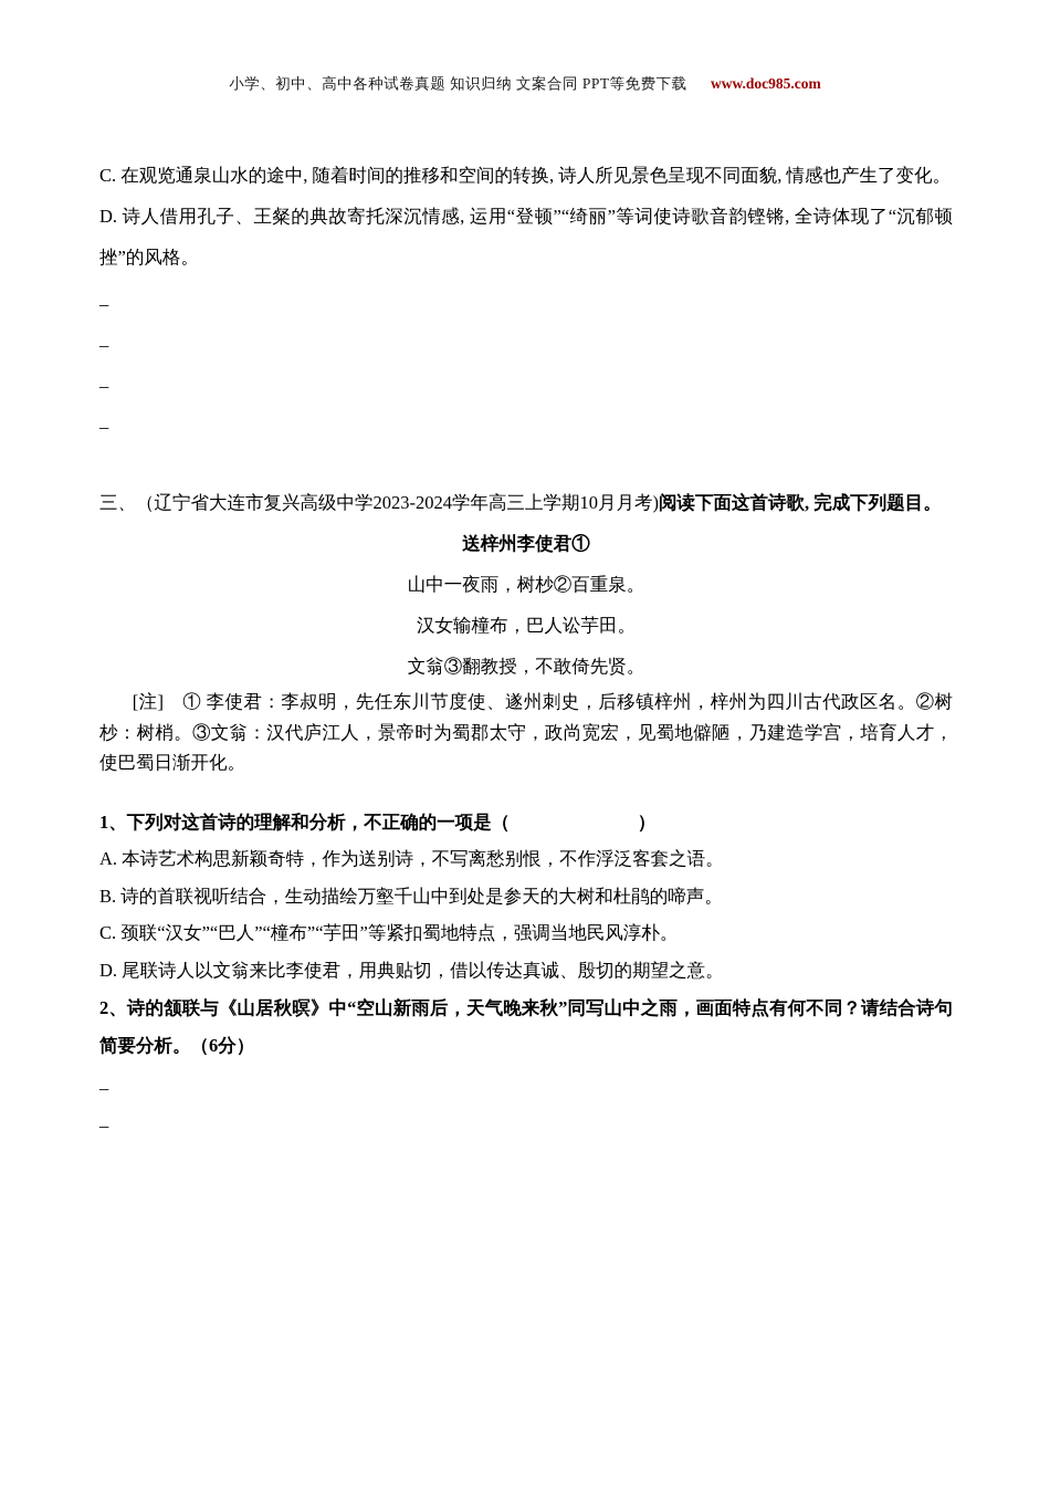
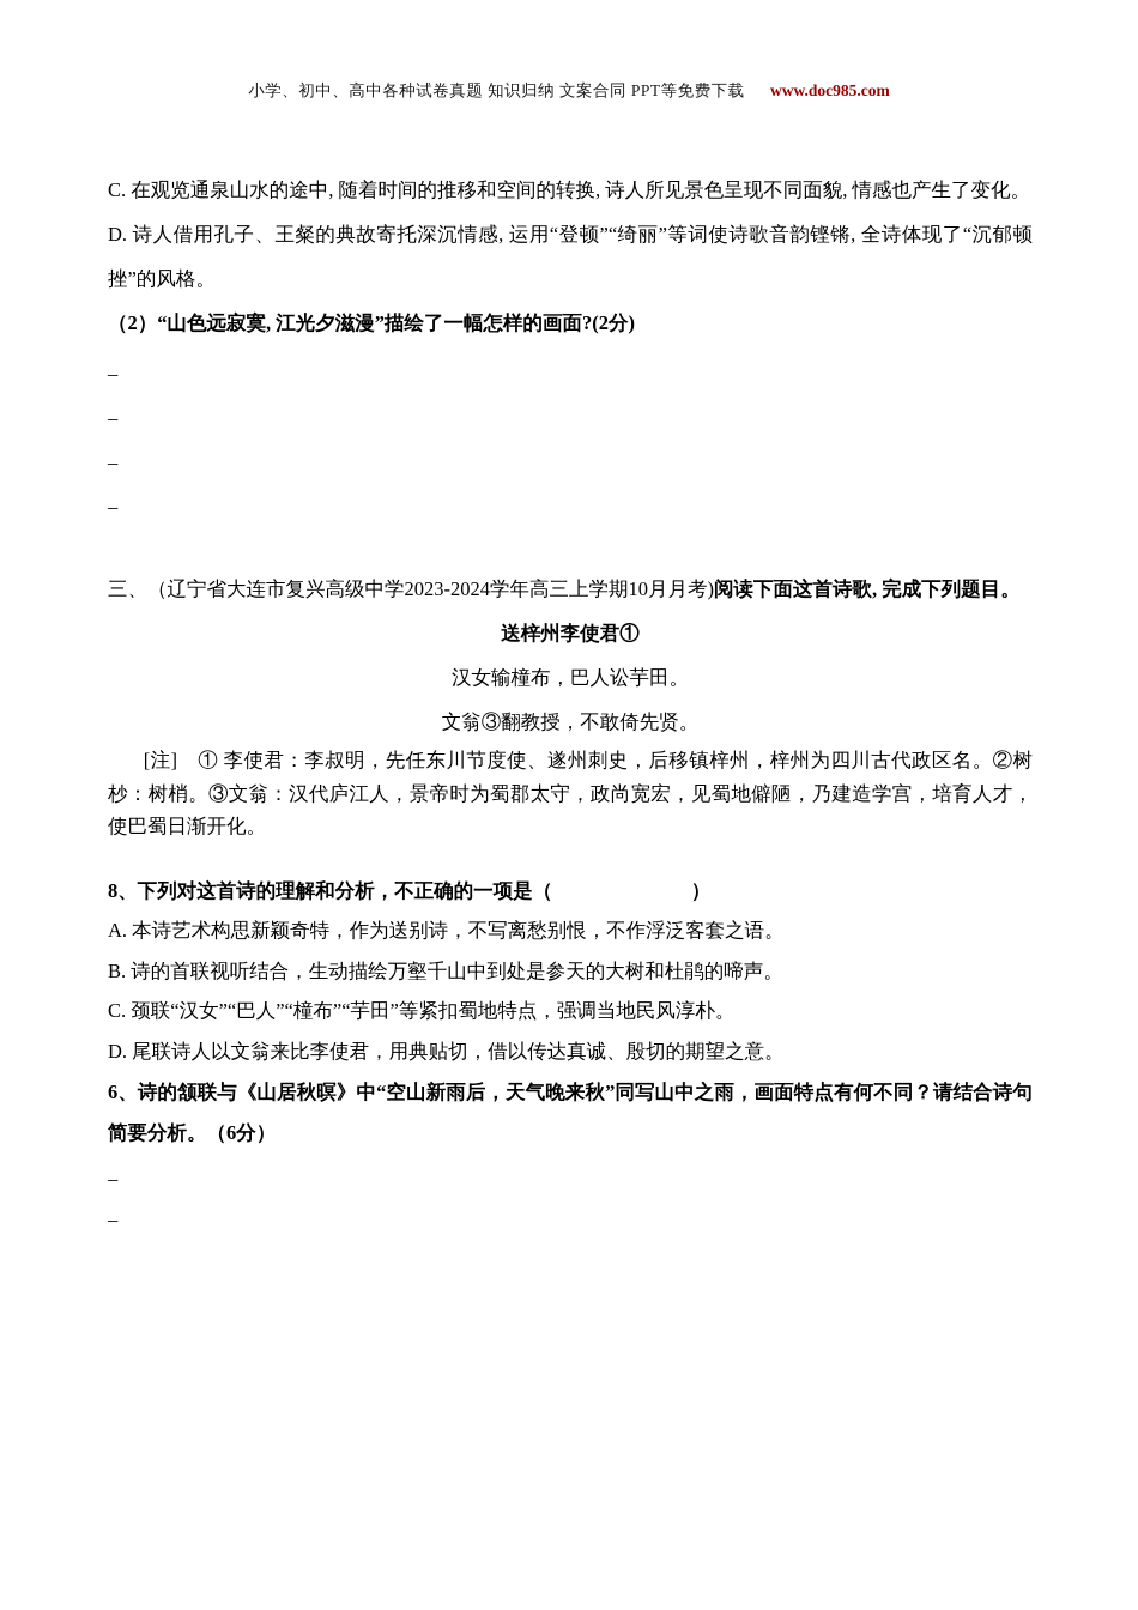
  小学、初中、高中各种试卷真题 知识归纳 文案合同 PPT等免费下载 www.doc985.com
  C. 在观览通泉山水的途中, 随着时间的推移和空间的转换, 诗人所见景色呈现不同面貌, 情感也产生了变化。
  D. 诗人借用孔子、王粲的典故寄托深沉情感, 运用“登顿”“绮丽”等词使诗歌音韵铿锵, 全诗体现了“沉郁顿挫”的风格。
+ （2）“山色远寂寞, 江光夕滋漫”描绘了一幅怎样的画面?(2分)
  _
  _
  _
  _
  三、（辽宁省大连市复兴高级中学2023-2024学年高三上学期10月月考)阅读下面这首诗歌, 完成下列题目。
  送梓州李使君①
- 山中一夜雨，树杪②百重泉。
  汉女输橦布，巴人讼芋田。
  文翁③翻教授，不敢倚先贤。
  [注] ① 李使君：李叔明，先任东川节度使、遂州刺史，后移镇梓州，梓州为四川古代政区名。②树杪：树梢。③文翁：汉代庐江人，景帝时为蜀郡太守，政尚宽宏，见蜀地僻陋，乃建造学宫，培育人才，使巴蜀日渐开化。
- 1、下列对这首诗的理解和分析，不正确的一项是（ ）
+ 8、下列对这首诗的理解和分析，不正确的一项是（ ）
  A. 本诗艺术构思新颖奇特，作为送别诗，不写离愁别恨，不作浮泛客套之语。
  B. 诗的首联视听结合，生动描绘万壑千山中到处是参天的大树和杜鹃的啼声。
  C. 颈联“汉女”“巴人”“橦布”“芋田”等紧扣蜀地特点，强调当地民风淳朴。
  D. 尾联诗人以文翁来比李使君，用典贴切，借以传达真诚、殷切的期望之意。
- 2、诗的颔联与《山居秋暝》中“空山新雨后，天气晚来秋”同写山中之雨，画面特点有何不同？请结合诗句简要分析。（6分）
+ 6、诗的颔联与《山居秋暝》中“空山新雨后，天气晚来秋”同写山中之雨，画面特点有何不同？请结合诗句简要分析。（6分）
  _
  _
